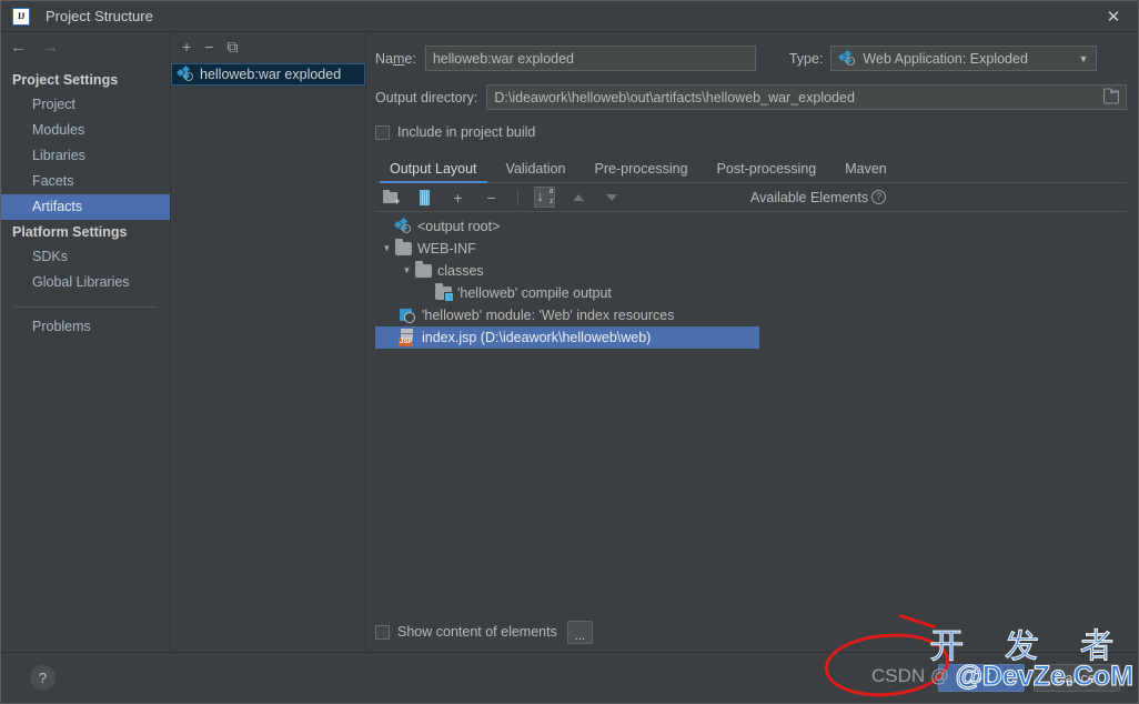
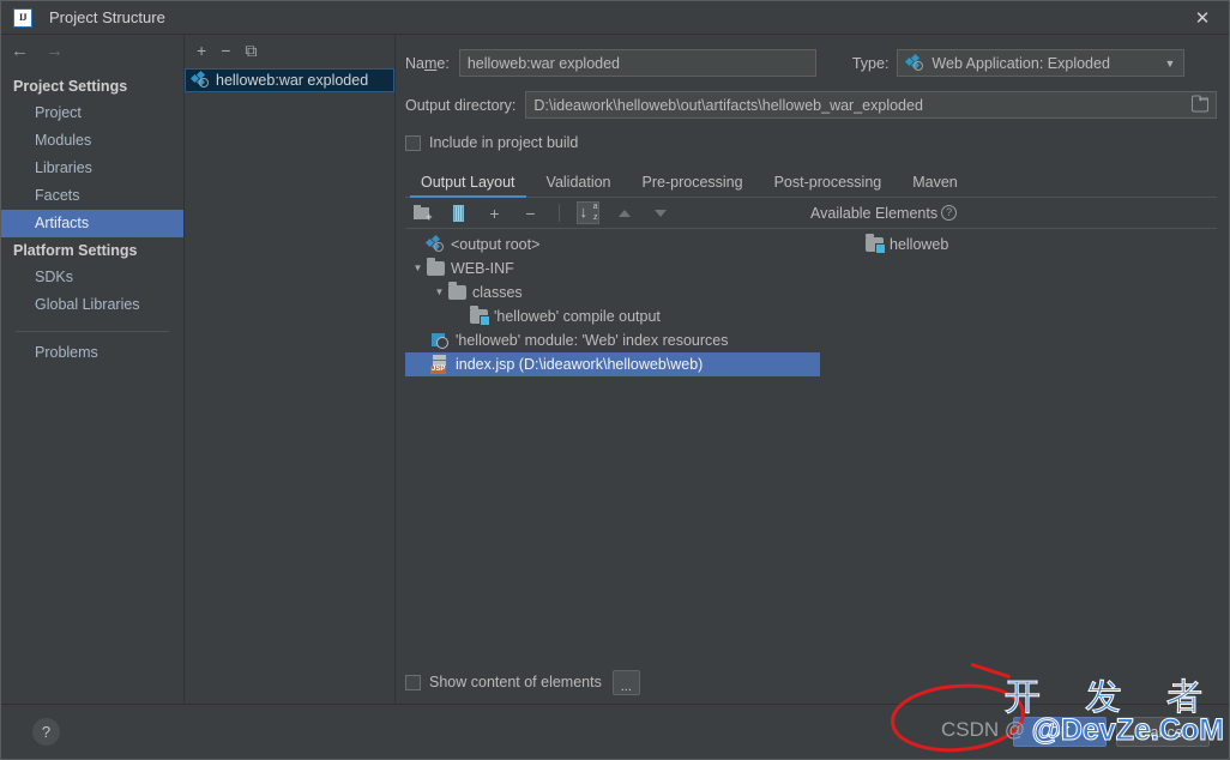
  IJ
  Project Structure
  ✕
  ←
  →
  Project Settings
  Project
  Modules
  Libraries
  Facets
  Artifacts
  Platform Settings
  SDKs
  Global Libraries
  Problems
  +
  −
  ⧉
  helloweb:war exploded
  Name:
  helloweb:war exploded
  Type:
  Web Application: Exploded
  ▼
  Output directory:
  D:\ideawork\helloweb\out\artifacts\helloweb_war_exploded
  Include in project build
  Output Layout
  Validation
  Pre-processing
  Post-processing
  Maven
  +
  +
  −
  ↓
  Available Elements
  ?
  <output root>
  ▼
  WEB-INF
  ▼
  classes
  'helloweb' compile output
  'helloweb' module: 'Web' index resources
  index.jsp (D:\ideawork\helloweb\web)
+ helloweb
  Show content of elements
  ...
  ?
  OK
  Cancel
  CSDN @
  开 发 者
  @DevZe.CoM
